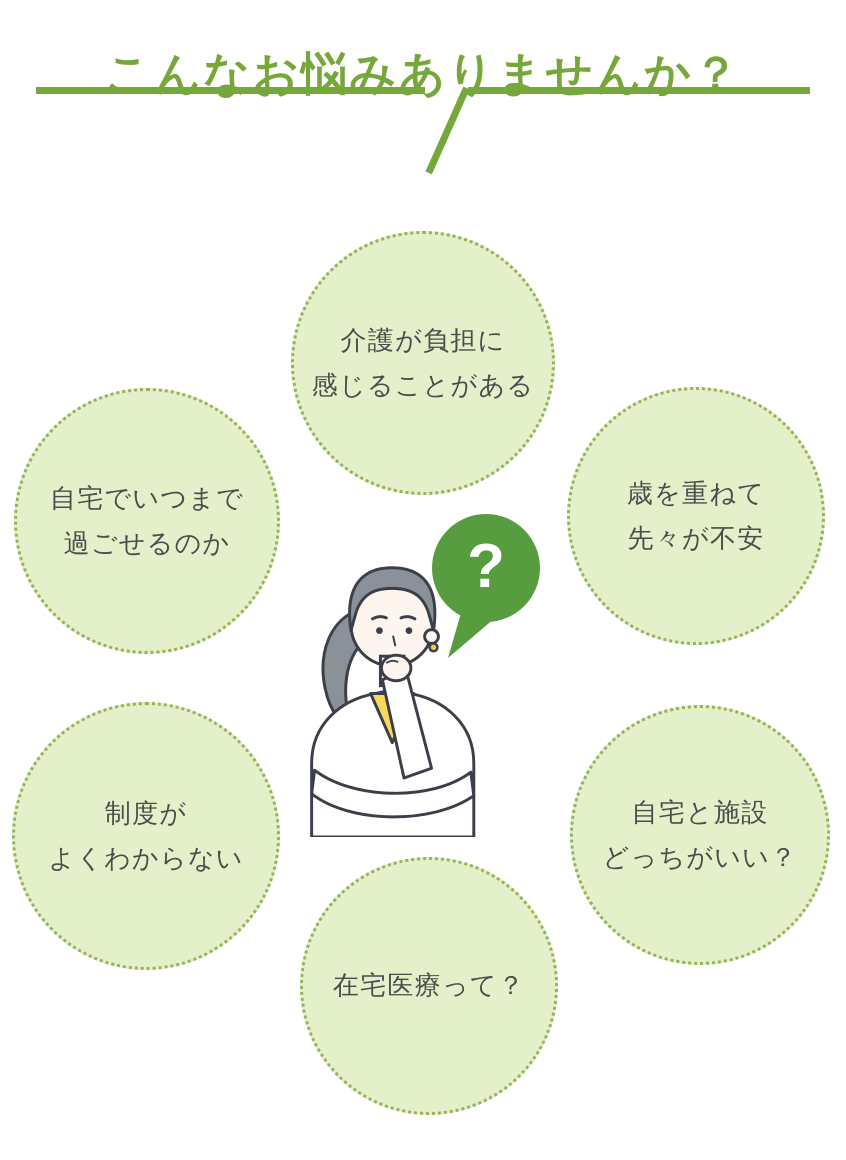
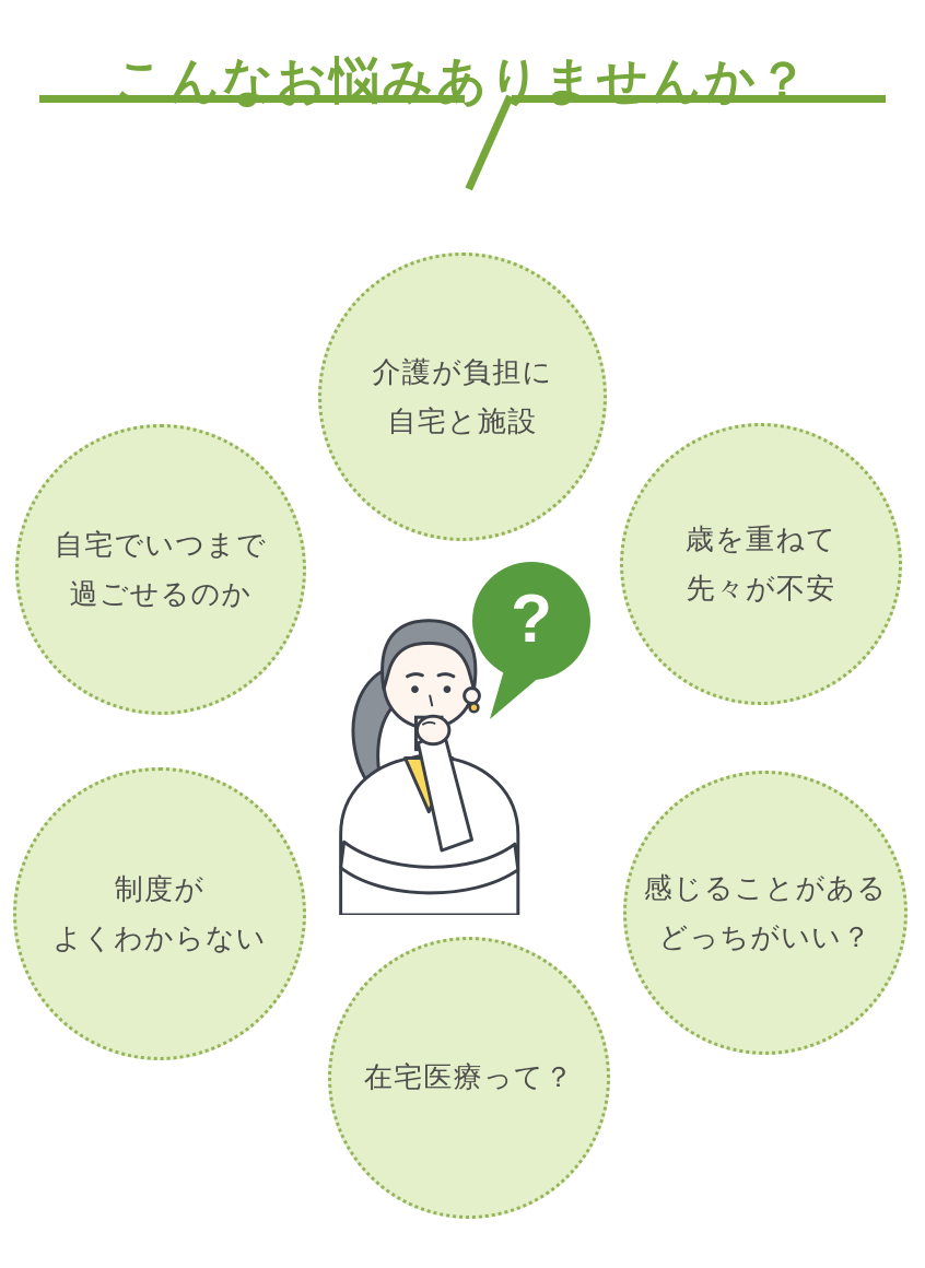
  こんなお悩みありませんか？
  介護が負担に
- 感じることがある
+ 自宅と施設
  自宅でいつまで
  過ごせるのか
  歳を重ねて
  先々が不安
  制度が
  よくわからない
- 自宅と施設
+ 感じることがある
  どっちがいい？
  在宅医療って？
  ?
